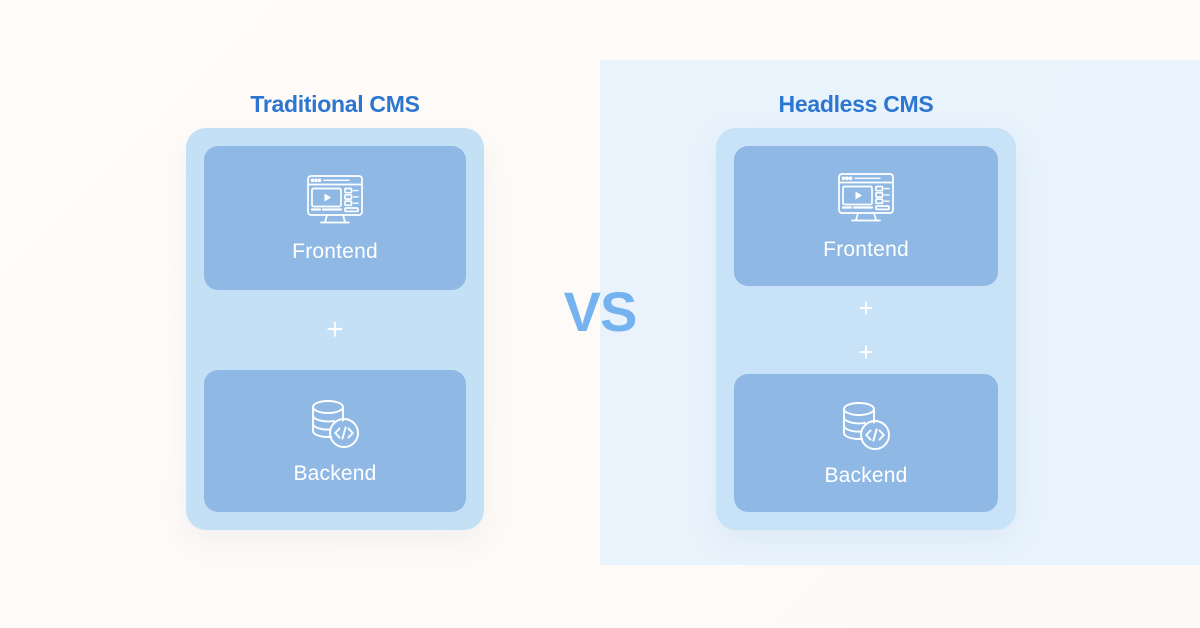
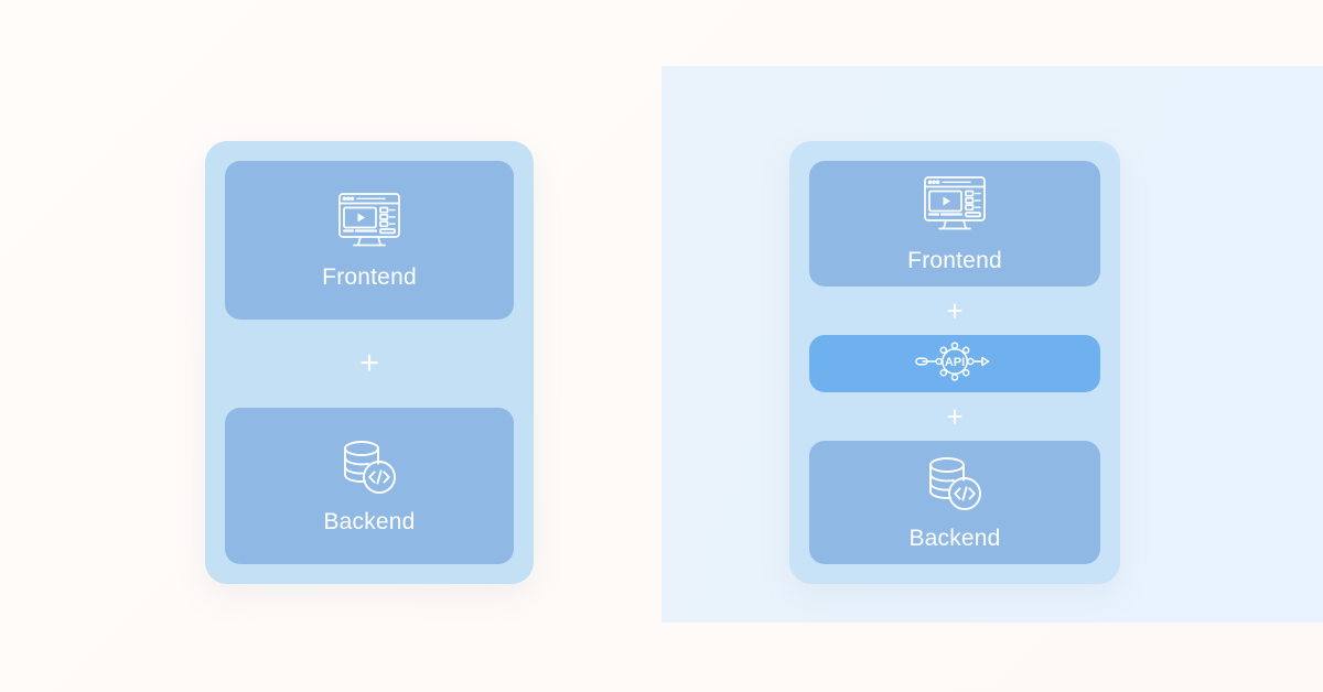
- Traditional CMS
- Headless CMS
  Frontend
  +
  Backend
  Frontend
  +
+ API
  +
  Backend
- VS
